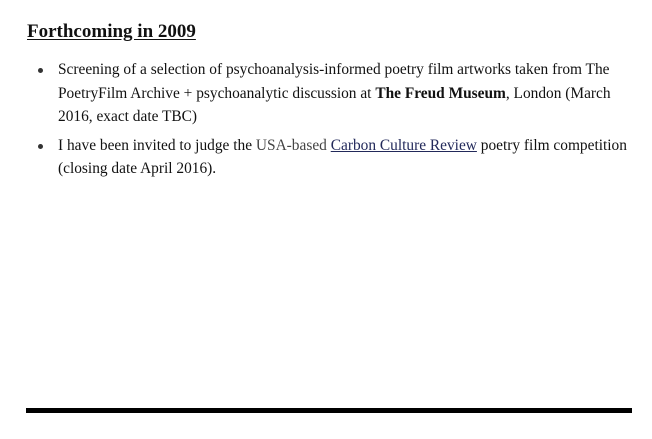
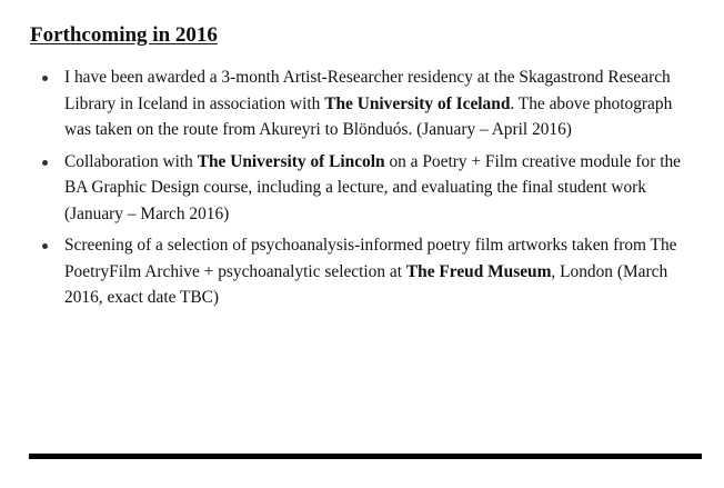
- Forthcoming in 2009
+ Forthcoming in 2016
+ I have been awarded a 3-month Artist-Researcher residency at the Skagastrond Research Library in Iceland in association with The University of Iceland. The above photograph was taken on the route from Akureyri to Blönduós. (January – April 2016)
+ Collaboration with The University of Lincoln on a Poetry + Film creative module for the BA Graphic Design course, including a lecture, and evaluating the final student work (January – March 2016)
- Screening of a selection of psychoanalysis-informed poetry film artworks taken from The PoetryFilm Archive + psychoanalytic discussion at The Freud Museum, London (March 2016, exact date TBC)
+ Screening of a selection of psychoanalysis-informed poetry film artworks taken from The PoetryFilm Archive + psychoanalytic selection at The Freud Museum, London (March 2016, exact date TBC)
- I have been invited to judge the USA-based Carbon Culture Review poetry film competition (closing date April 2016).
